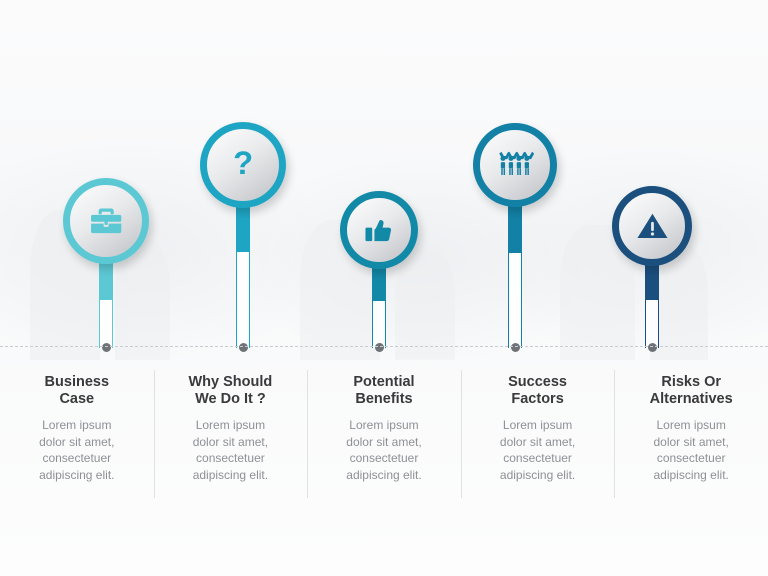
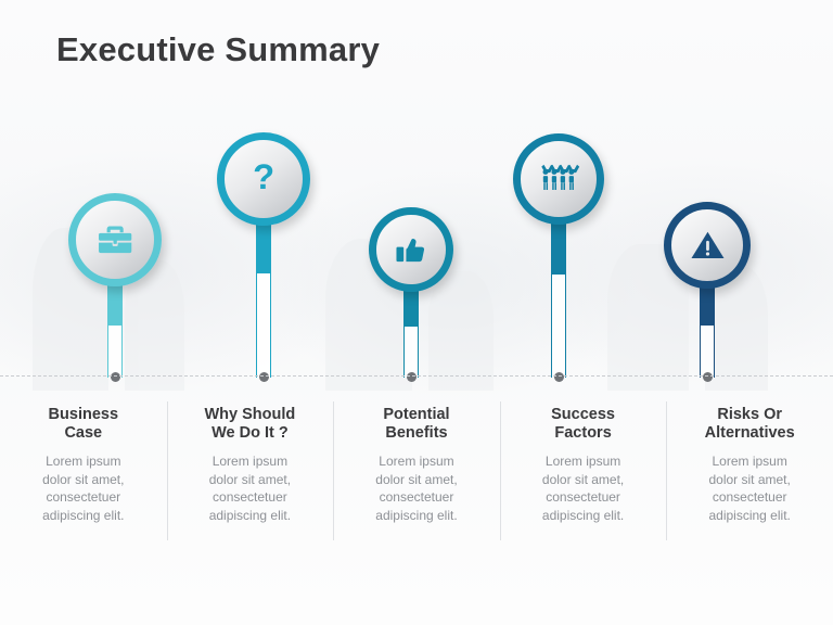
+ Executive Summary
  ?
  Business
  Case
  Lorem ipsum
  dolor sit amet,
  consectetuer
  adipiscing elit.
  Why Should
  We Do It ?
  Lorem ipsum
  dolor sit amet,
  consectetuer
  adipiscing elit.
  Potential
  Benefits
  Lorem ipsum
  dolor sit amet,
  consectetuer
  adipiscing elit.
  Success
  Factors
  Lorem ipsum
  dolor sit amet,
  consectetuer
  adipiscing elit.
  Risks Or
  Alternatives
  Lorem ipsum
  dolor sit amet,
  consectetuer
  adipiscing elit.
